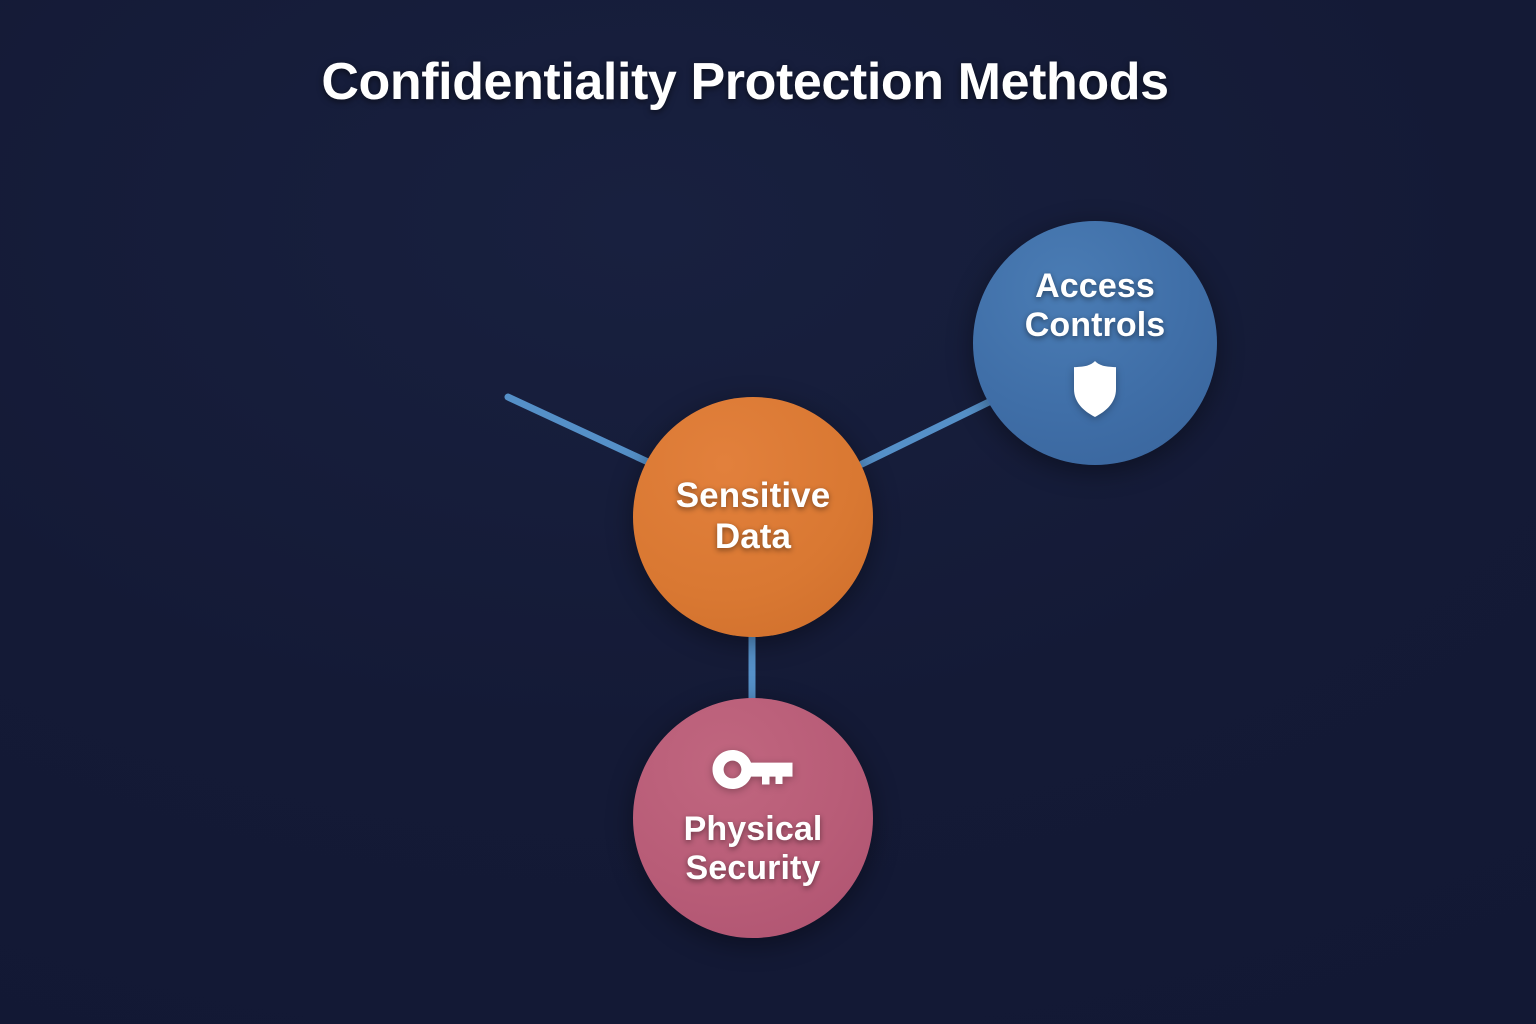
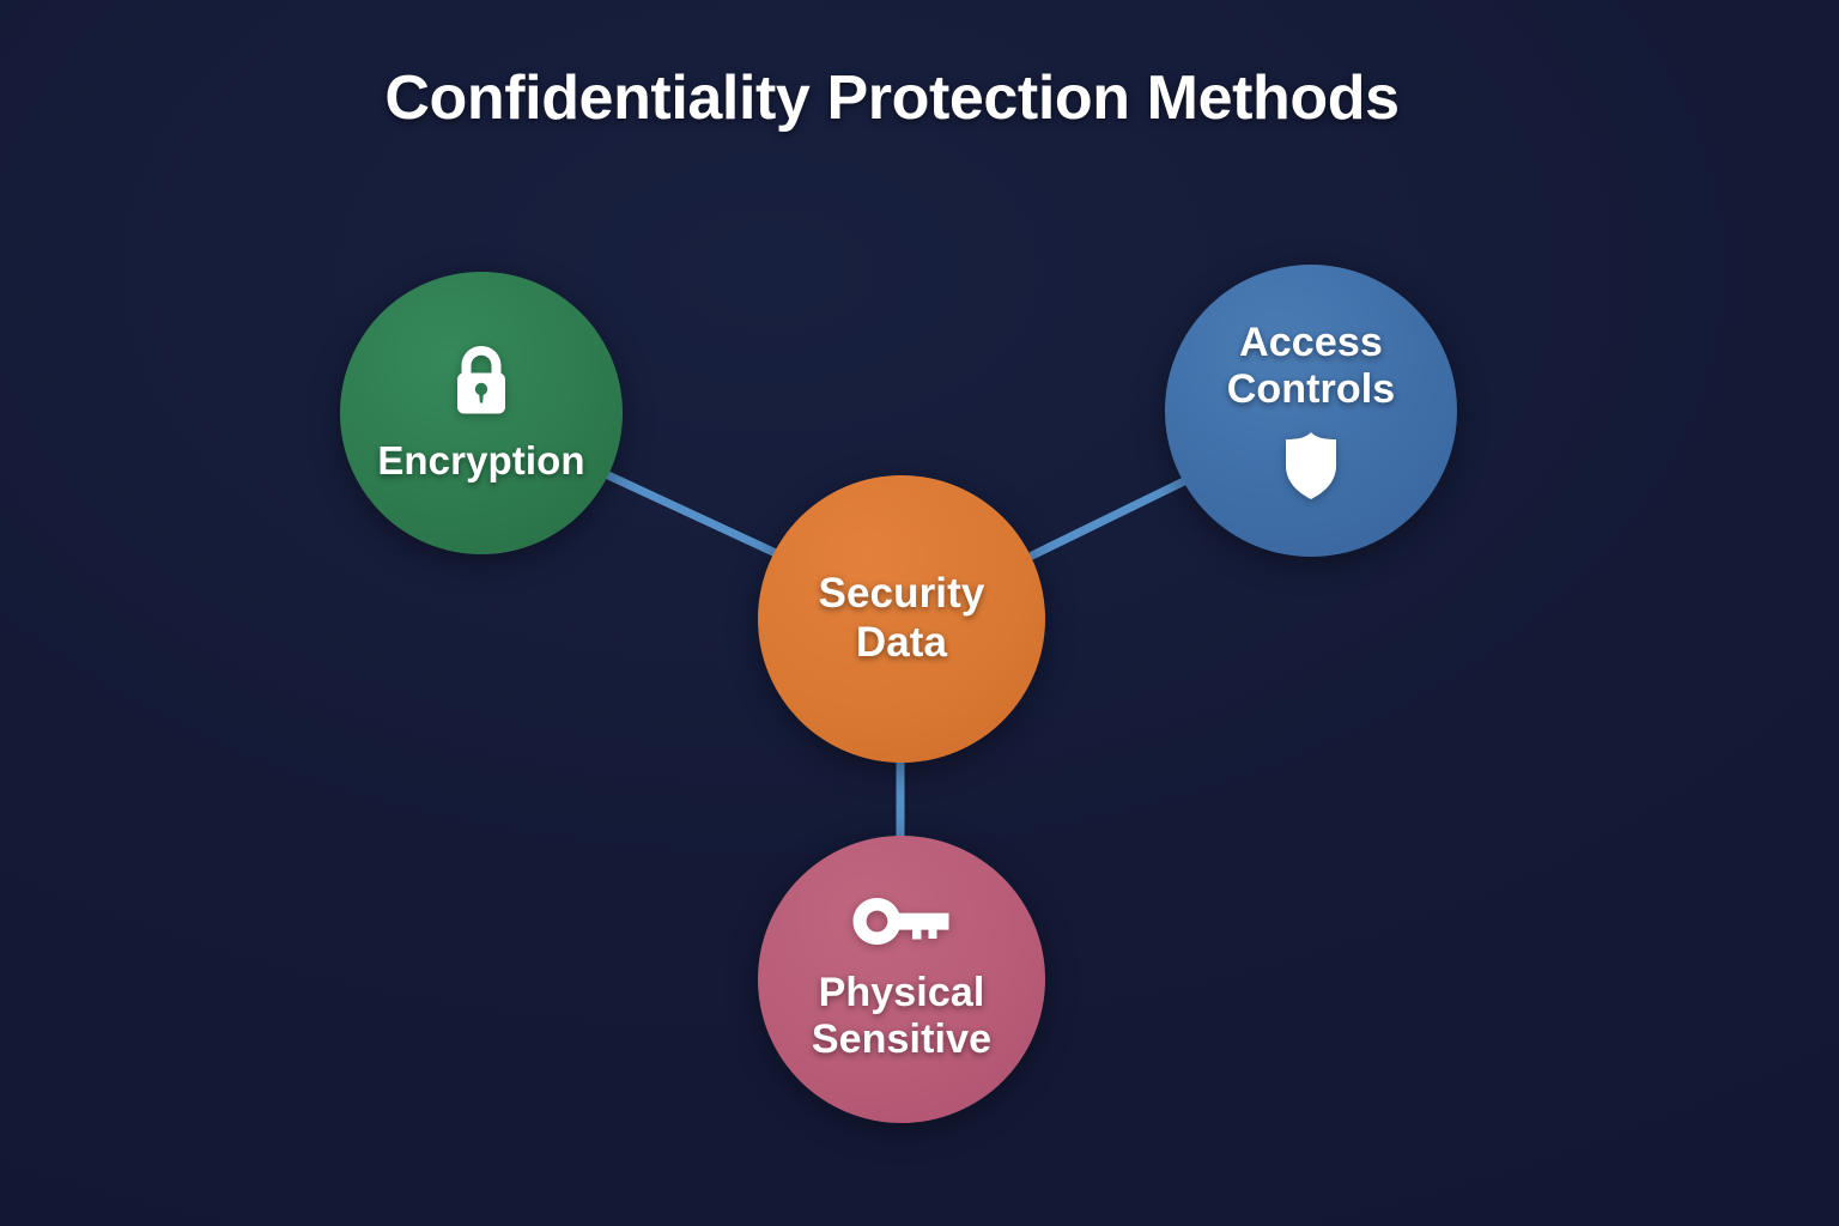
  Confidentiality Protection Methods
+ Encryption
  Access
  Controls
- Sensitive
+ Security
  Data
  Physical
- Security
+ Sensitive
